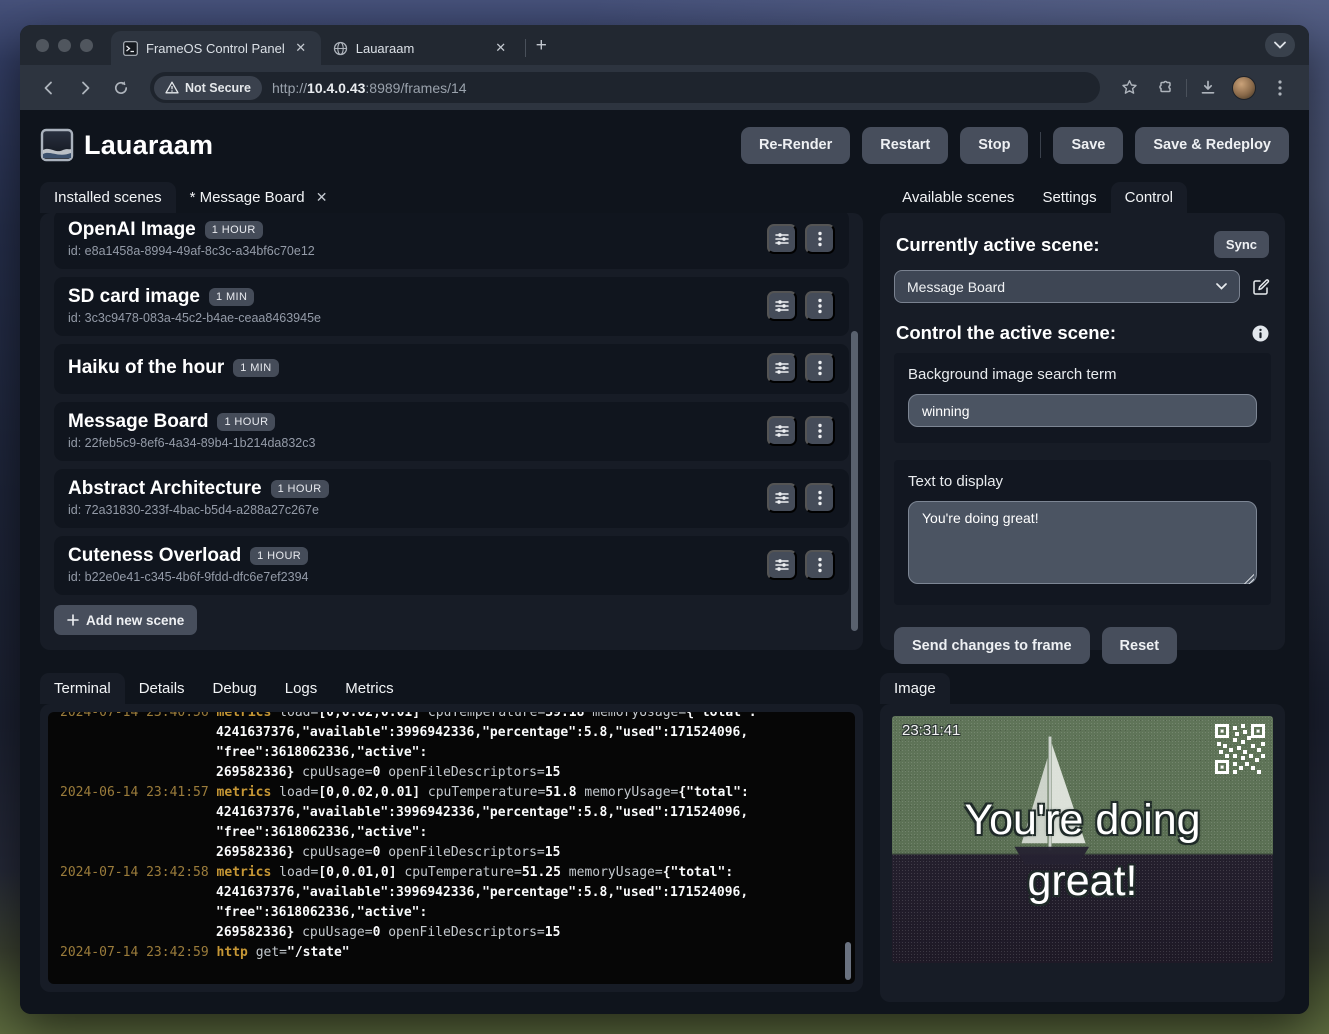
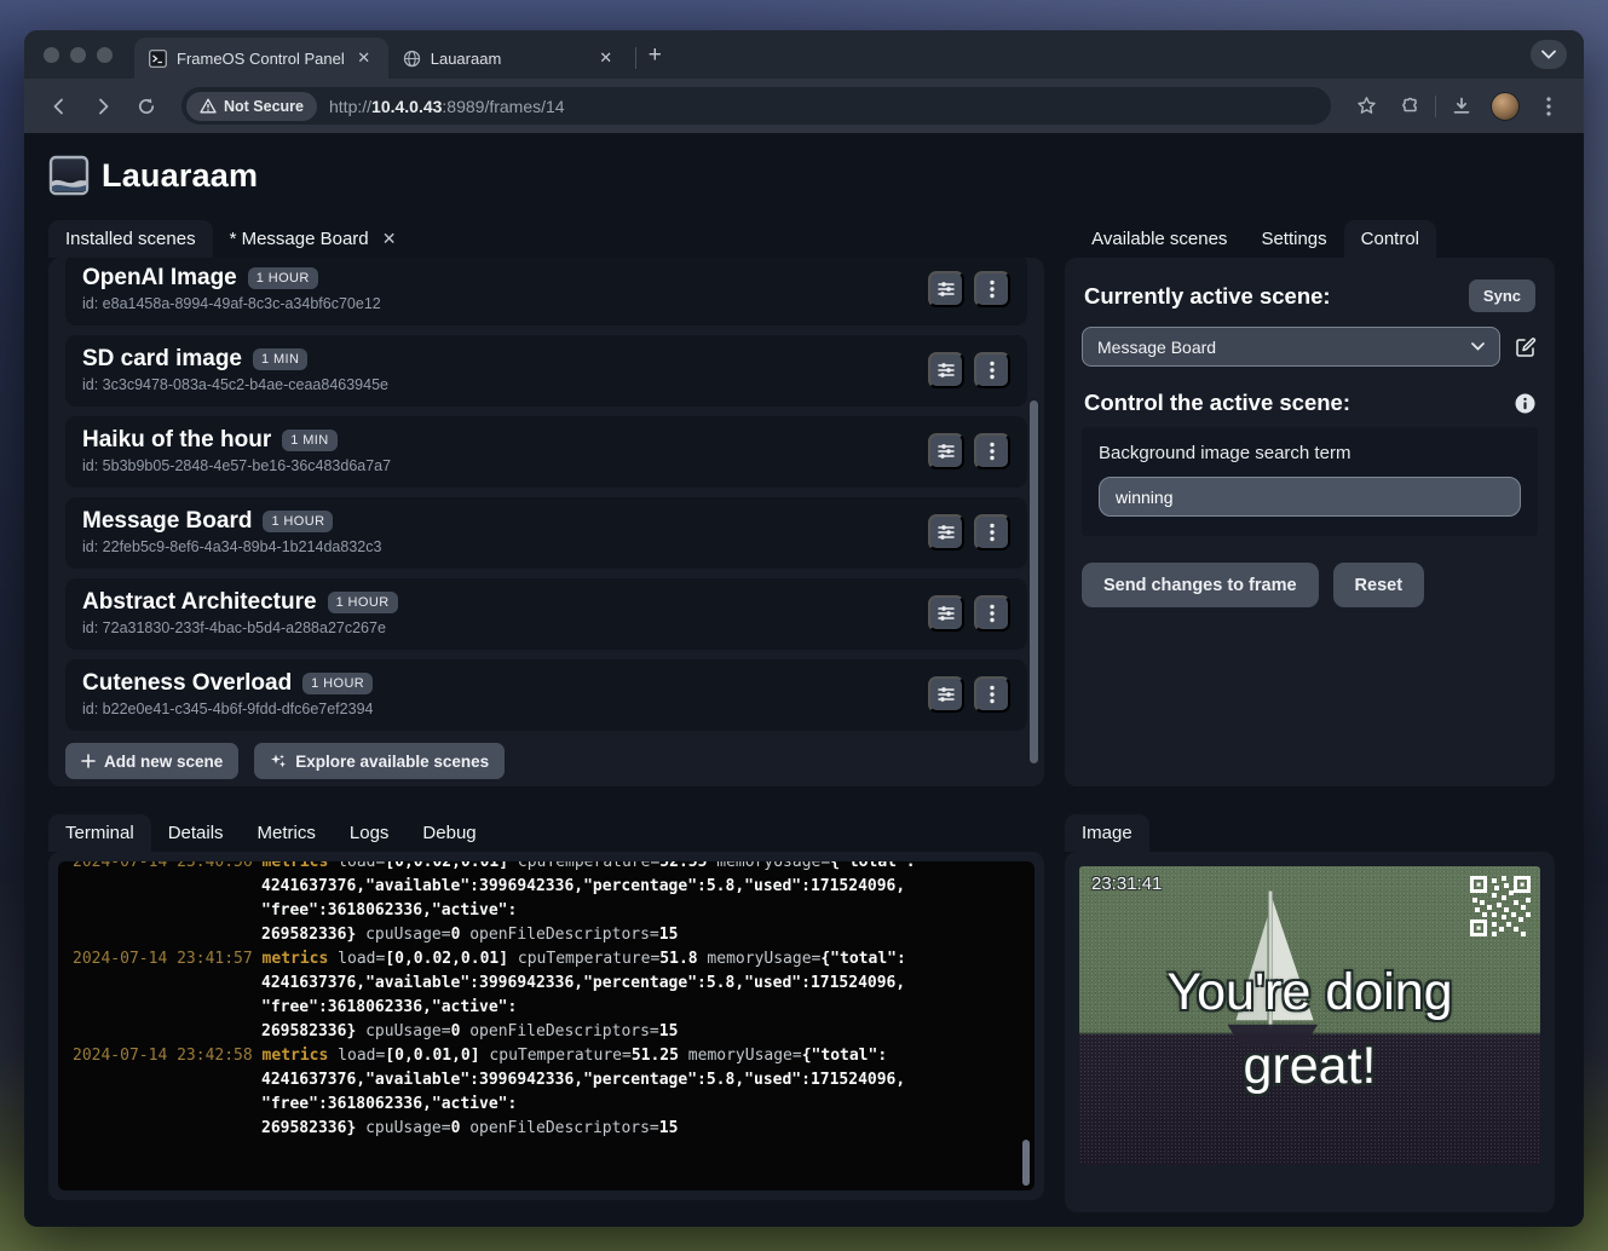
  FrameOS Control Panel
  ✕
  Lauaraam
  ✕
  +
  Not Secure
  http://10.4.0.43:8989/frames/14
  Lauaraam
- Re-Render
- Restart
- Stop
- Save
- Save & Redeploy
  Installed scenes
  * Message Board
  ✕
  OpenAI Image
  1 HOUR
  id: e8a1458a-8994-49af-8c3c-a34bf6c70e12
  SD card image
  1 MIN
  id: 3c3c9478-083a-45c2-b4ae-ceaa8463945e
  Haiku of the hour
  1 MIN
+ id: 5b3b9b05-2848-4e57-be16-36c483d6a7a7
  Message Board
  1 HOUR
  id: 22feb5c9-8ef6-4a34-89b4-1b214da832c3
  Abstract Architecture
  1 HOUR
  id: 72a31830-233f-4bac-b5d4-a288a27c267e
  Cuteness Overload
  1 HOUR
  id: b22e0e41-c345-4b6f-9fdd-dfc6e7ef2394
  Add new scene
+ Explore available scenes
  Terminal
  Details
- Debug
+ Metrics
  Logs
- Metrics
+ Debug
- 2024-07-14 23:40:56 metrics load=[0,0.02,0.01] cpuTemperature=39.18 memoryUsage={"total":
+ 2024-07-14 23:40:56 metrics load=[0,0.02,0.01] cpuTemperature=52.55 memoryUsage={"total":
  4241637376,"available":3996942336,"percentage":5.8,"used":171524096,
  "free":3618062336,"active":
  269582336} cpuUsage=0 openFileDescriptors=15
- 2024-06-14 23:41:57 metrics load=[0,0.02,0.01] cpuTemperature=51.8 memoryUsage={"total":
+ 2024-07-14 23:41:57 metrics load=[0,0.02,0.01] cpuTemperature=51.8 memoryUsage={"total":
  4241637376,"available":3996942336,"percentage":5.8,"used":171524096,
  "free":3618062336,"active":
  269582336} cpuUsage=0 openFileDescriptors=15
  2024-07-14 23:42:58 metrics load=[0,0.01,0] cpuTemperature=51.25 memoryUsage={"total":
  4241637376,"available":3996942336,"percentage":5.8,"used":171524096,
  "free":3618062336,"active":
  269582336} cpuUsage=0 openFileDescriptors=15
- 2024-07-14 23:42:59 http get="/state"
  Available scenes
  Settings
  Control
  Currently active scene:
  Sync
  Message Board
  Control the active scene:
  Background image search term
  winning
- Text to display
- You're doing great!
  Send changes to frame
  Reset
  Image
  23:31:41
  You're doing
  great!
